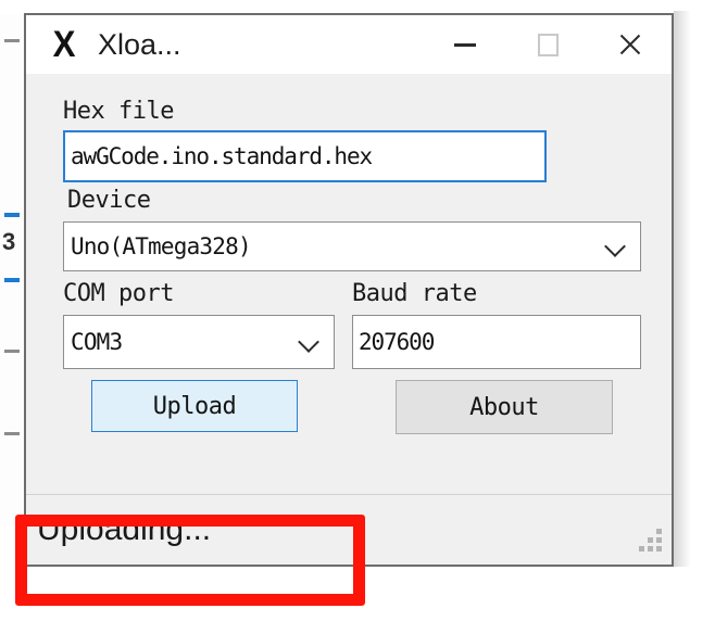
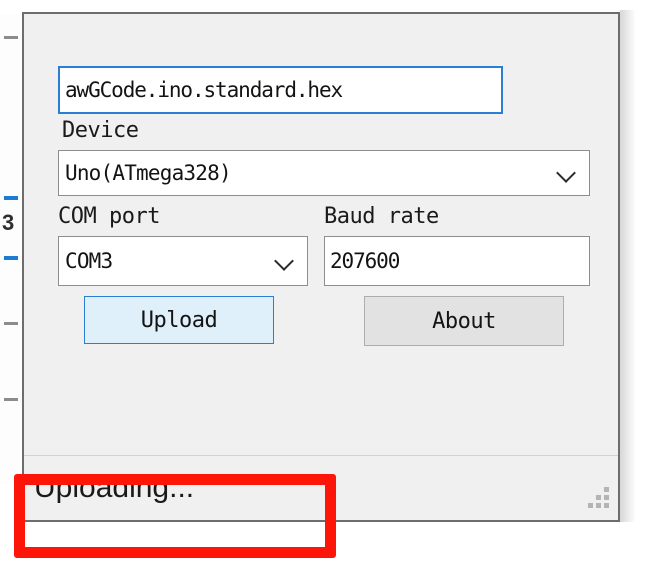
  3
- X
- Xloa...
- Hex file
  awGCode.ino.standard.hex
  Device
  Uno(ATmega328)
  COM port
  COM3
  Baud rate
  207600
  Upload
  About
  Uploading...
